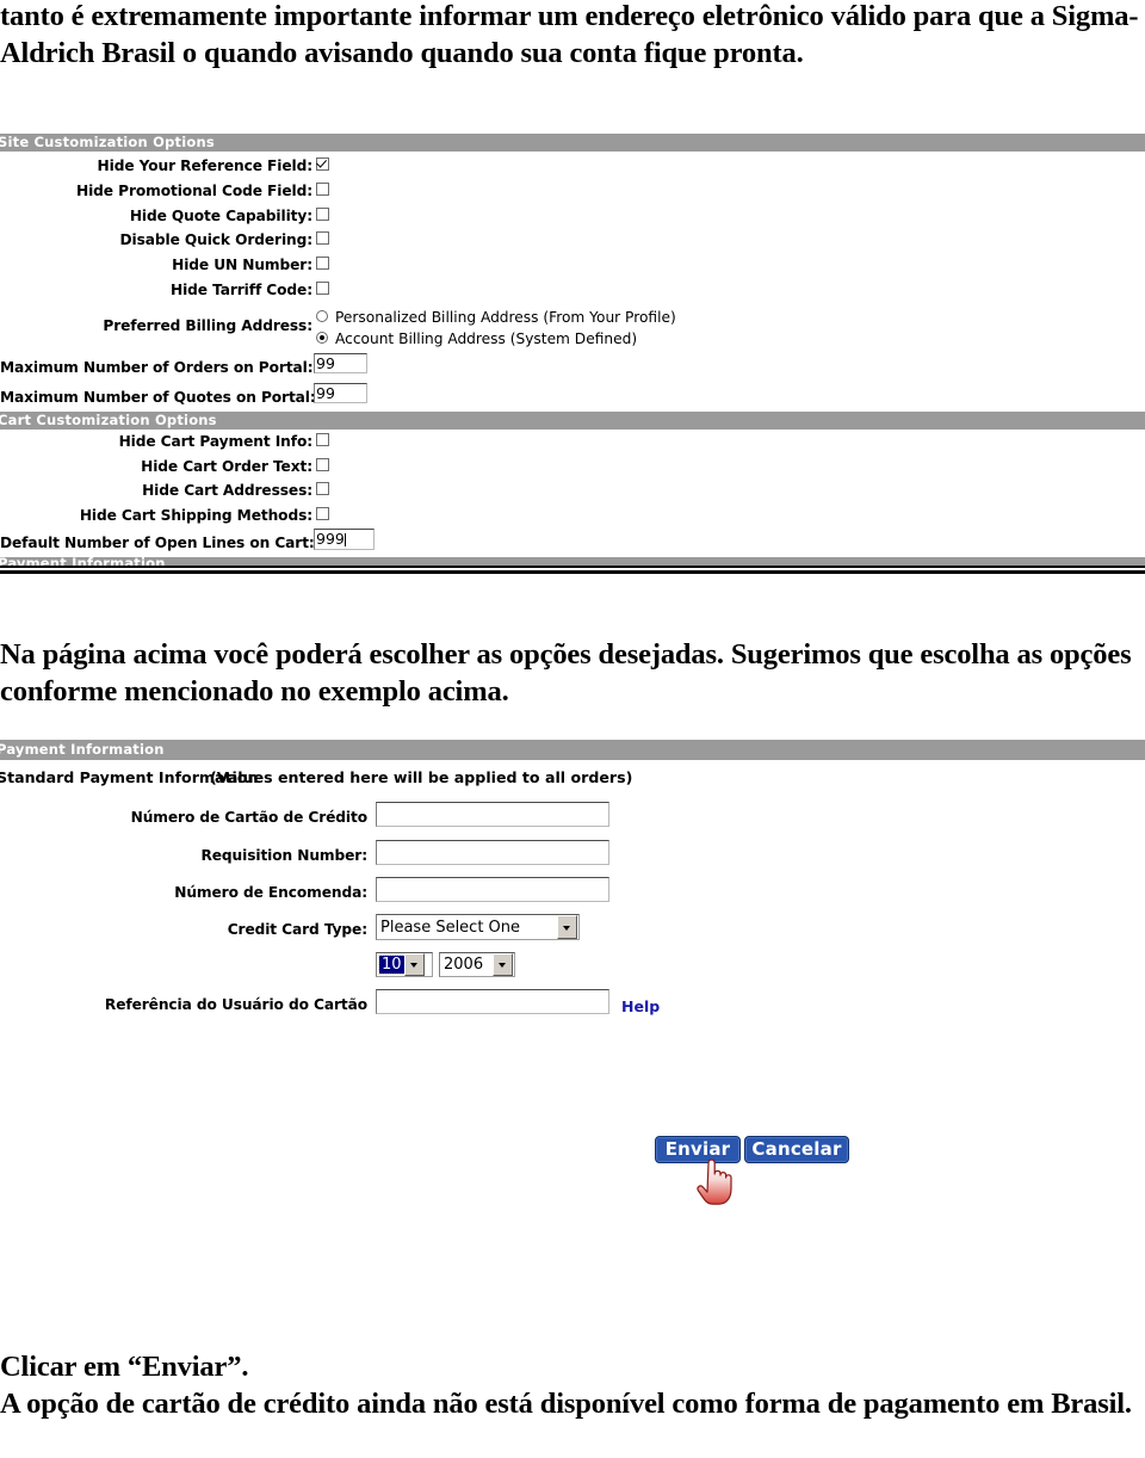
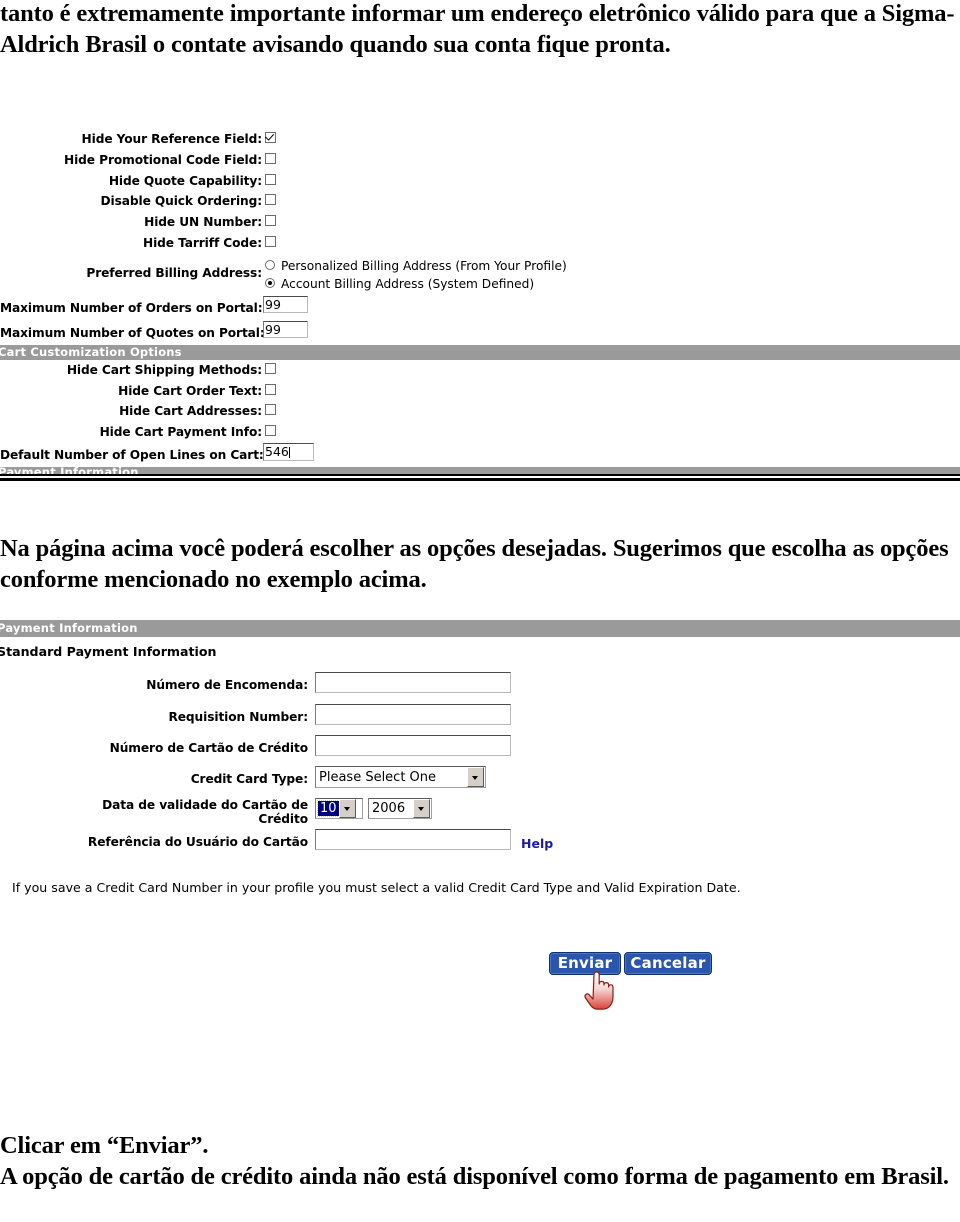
- tanto é extremamente importante informar um endereço eletrônico válido para que a Sigma-Aldrich Brasil o quando avisando quando sua conta fique pronta.
+ tanto é extremamente importante informar um endereço eletrônico válido para que a Sigma-Aldrich Brasil o contate avisando quando sua conta fique pronta.
- Site Customization Options
  Hide Your Reference Field:
  Hide Promotional Code Field:
  Hide Quote Capability:
  Disable Quick Ordering:
  Hide UN Number:
  Hide Tarriff Code:
  Preferred Billing Address:
  Personalized Billing Address (From Your Profile)
  Account Billing Address (System Defined)
  Maximum Number of Orders on Portal:
  99
  Maximum Number of Quotes on Portal
  99
  Cart Customization Options
- Hide Cart Payment Info:
+ Hide Cart Shipping Methods:
  Hide Cart Order Text:
  Hide Cart Addresses:
- Hide Cart Shipping Methods:
+ Hide Cart Payment Info:
  Default Number of Open Lines on Cart:
- 999
+ 546
  Payment Information
  Na página acima você poderá escolher as opções desejadas. Sugerimos que escolha as opções conforme mencionado no exemplo acima.
  Payment Information
  Standard Payment Information
- (Values entered here will be applied to all orders)
- Número de Cartão de Crédito
+ Número de Encomenda:
  Requisition Number:
- Número de Encomenda:
+ Número de Cartão de Crédito
  Credit Card Type:
  Please Select One
+ Data de validade do Cartão de Crédito
  10
  2006
  Referência do Usuário do Cartão
  Help
+ If you save a Credit Card Number in your profile you must select a valid Credit Card Type and Valid Expiration Date.
  Enviar
  Cancelar
  Clicar em “Enviar”.
  A opção de cartão de crédito ainda não está disponível como forma de pagamento em Brasil.
